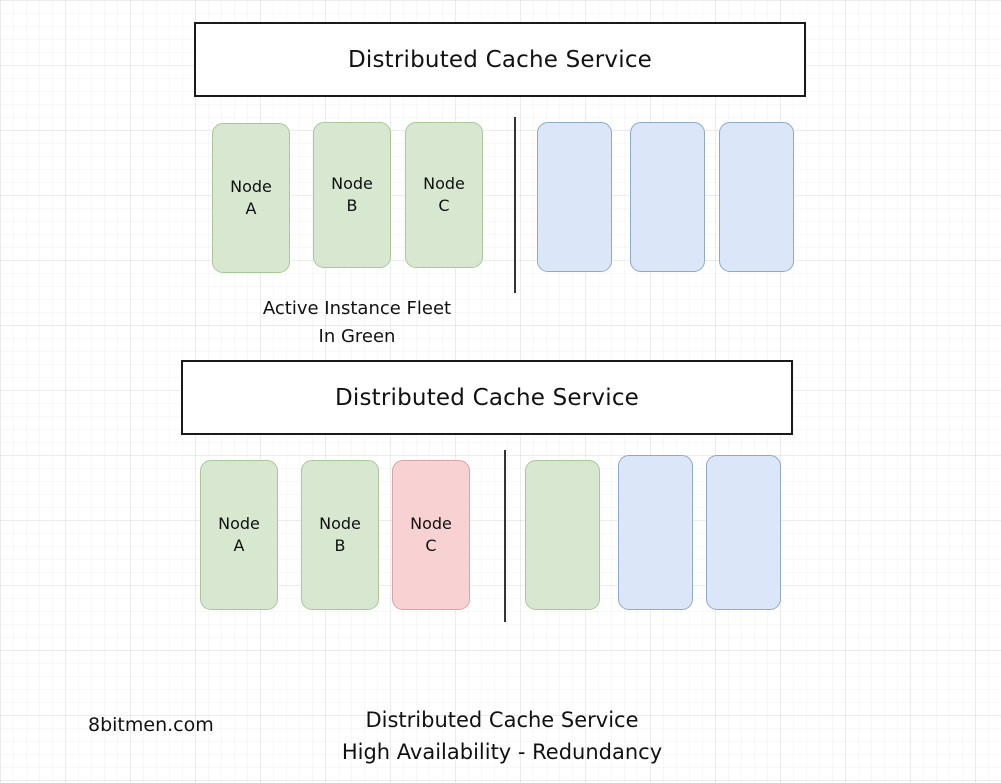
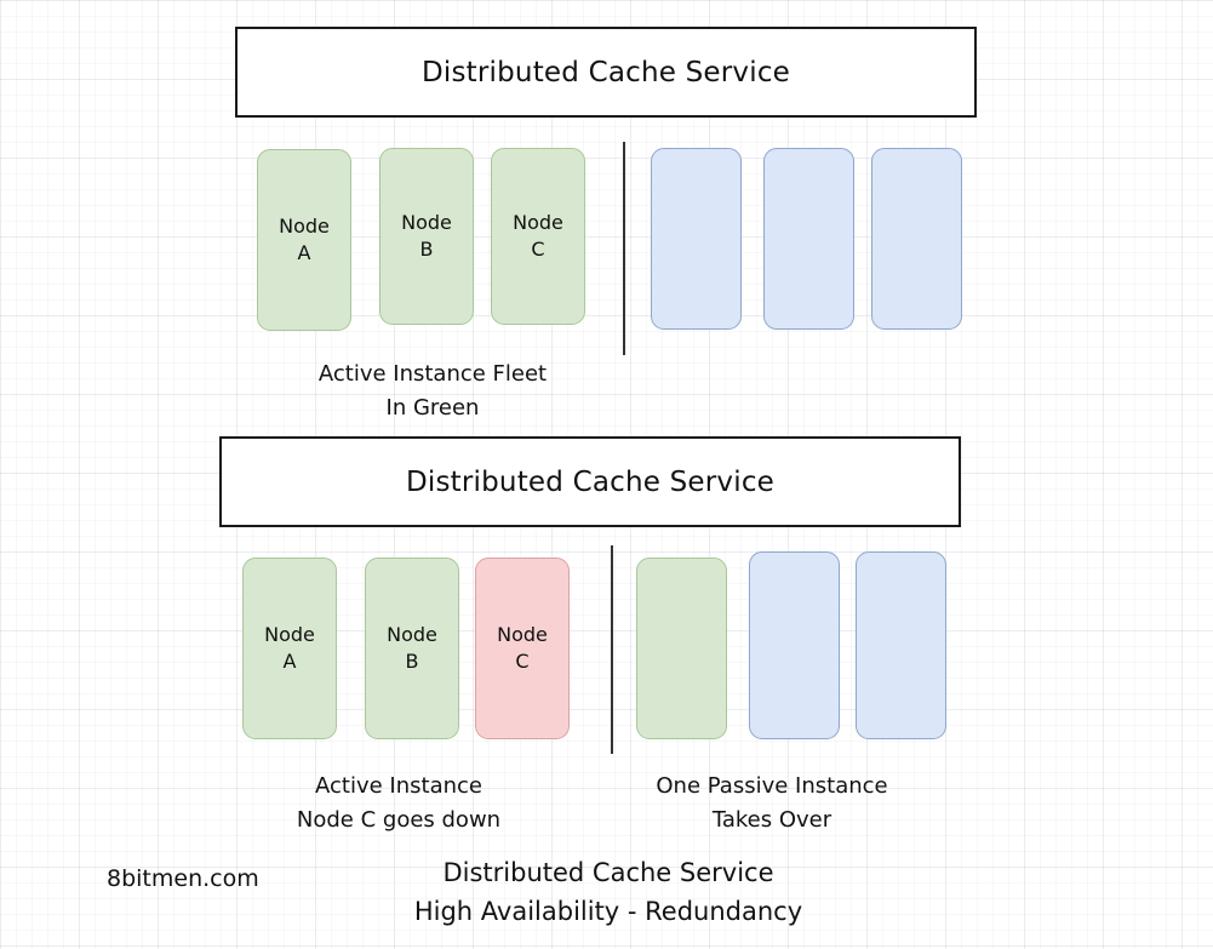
  Distributed Cache Service
  Node
  A
  Node
  B
  Node
  C
  Active Instance Fleet
  In Green
  Distributed Cache Service
  Node
  A
  Node
  B
  Node
  C
+ Active Instance
+ Node C goes down
+ One Passive Instance
+ Takes Over
  8bitmen.com
  Distributed Cache Service
  High Availability - Redundancy
